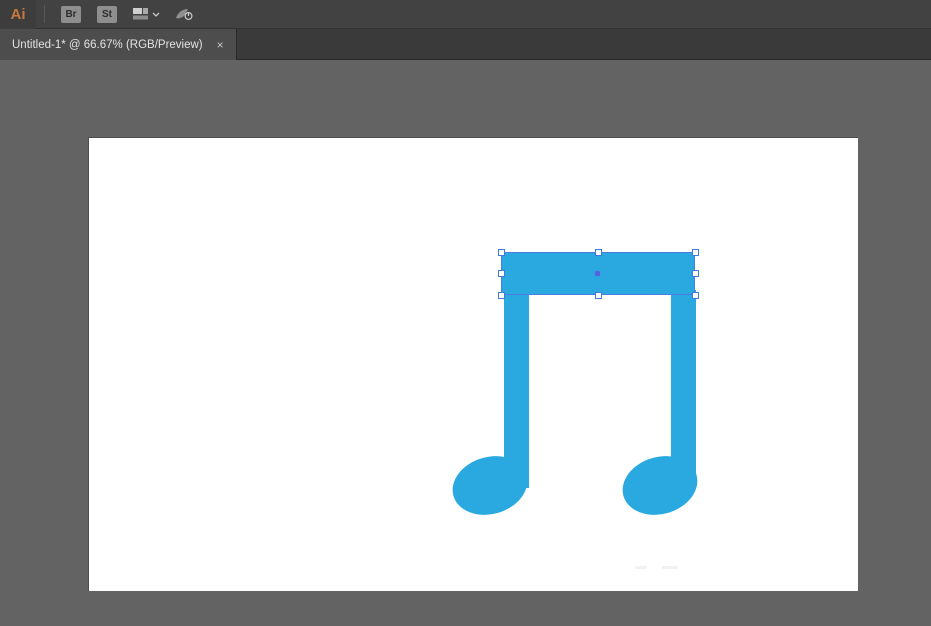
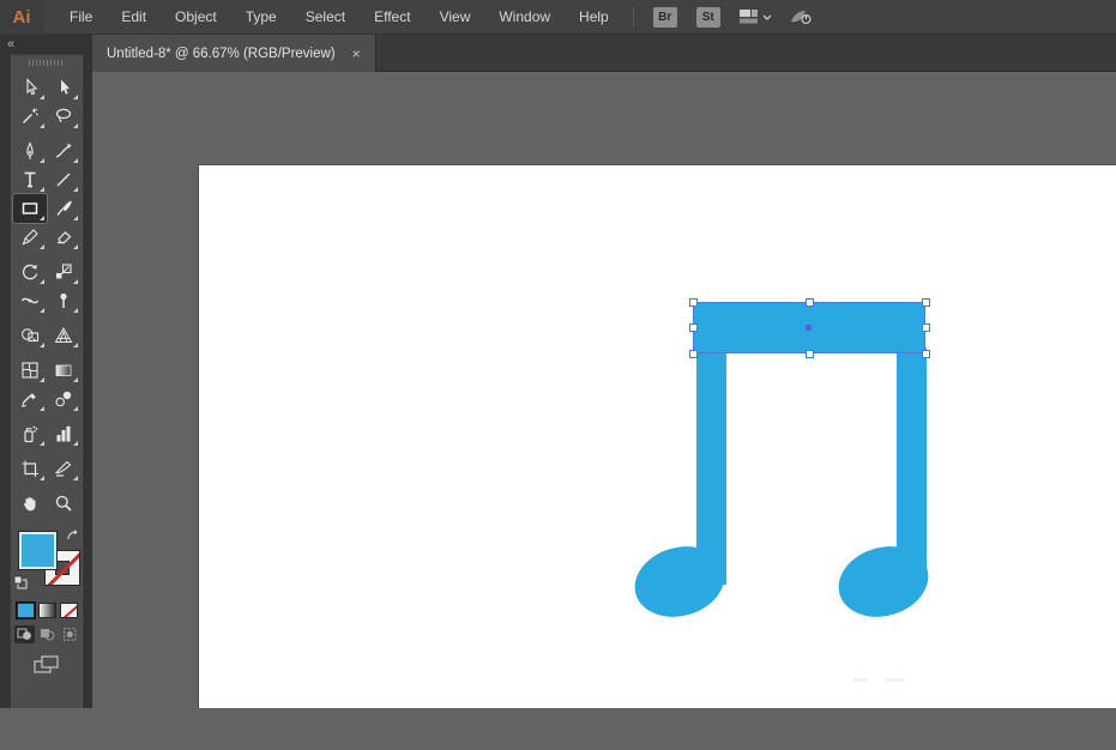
  Ai
+ File
+ Edit
+ Object
+ Type
+ Select
+ Effect
+ View
+ Window
+ Help
  Br
  St
+ «
- Untitled-1* @ 66.67% (RGB/Preview)
+ Untitled-8* @ 66.67% (RGB/Preview)
  ×
